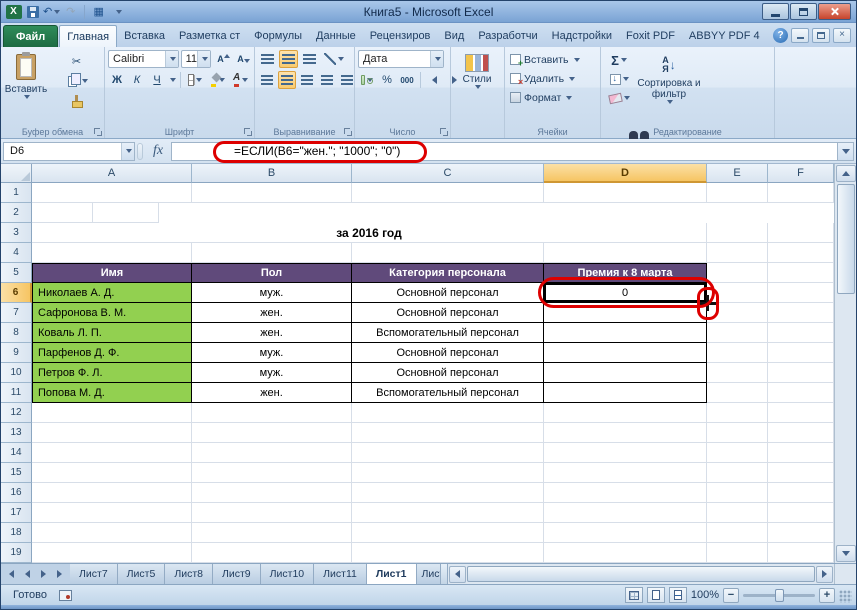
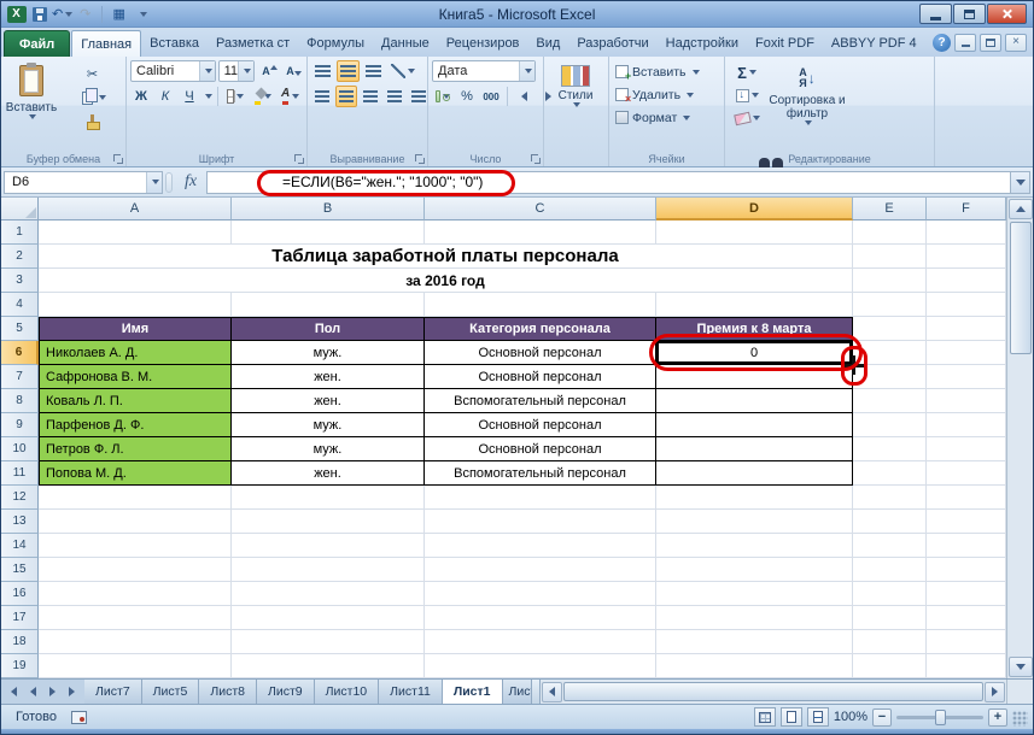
  X
  ↶
  ↷
  ▦
  Книга5 - Microsoft Excel
  Файл
  Главная
  Вставка
  Разметка ст
  Формулы
  Данные
  Рецензиров
  Вид
  Разработчи
  Надстройки
  Foxit PDF
  ABBYY PDF 4
  ?
  ×
  Вставить
  ✂
  Буфер обмена
  Calibri
  11
  А
  А
  Ж
  К
  Ч
  А
  Шрифт
  Выравнивание
  Дата
  %
  000
  Число
  Стили
  Вставить
  Удалить
  Формат
  Ячейки
  Σ
  А
  Я
  ↓
  Сортировка и фильтр
  Редактирование
  D6
  fx
  =ЕСЛИ(B6="жен."; "1000"; "0")
  A
  B
  C
  D
  E
  F
  1
  2
+ Таблица заработной платы персонала
  3
  за 2016 год
  4
  5
  Имя
  Пол
  Категория персонала
  Премия к 8 марта
  6
  Николаев А. Д.
  муж.
  Основной персонал
  0
  7
  Сафронова В. М.
  жен.
  Основной персонал
  8
  Коваль Л. П.
  жен.
  Вспомогательный персонал
  9
  Парфенов Д. Ф.
  муж.
  Основной персонал
  10
  Петров Ф. Л.
  муж.
  Основной персонал
  11
  Попова М. Д.
  жен.
  Вспомогательный персонал
  12
  13
  14
  15
  16
  17
  18
  19
  Лист7
  Лист5
  Лист8
  Лист9
  Лист10
  Лист11
  Лист1
  Лис
  Готово
  100%
  −
  +
